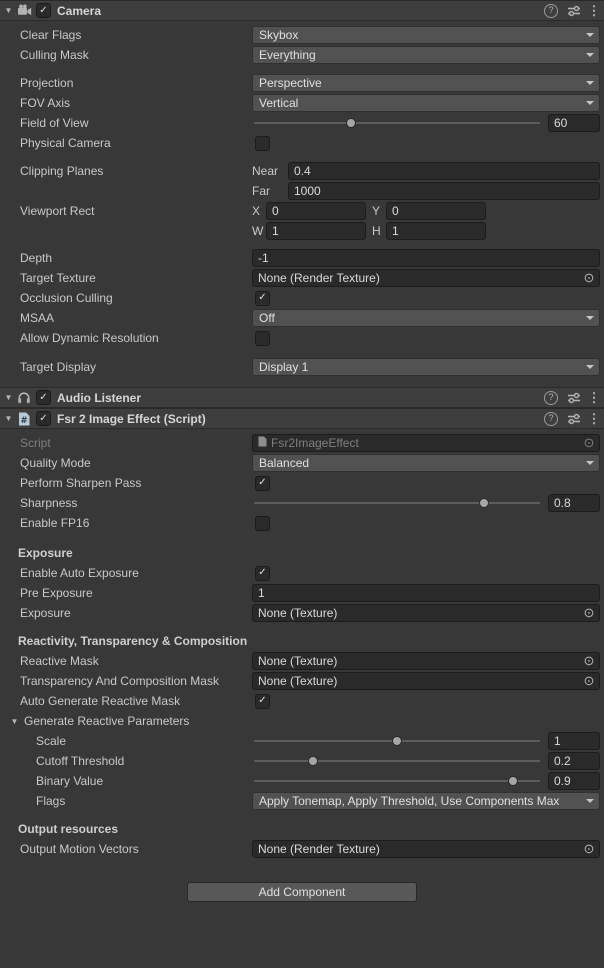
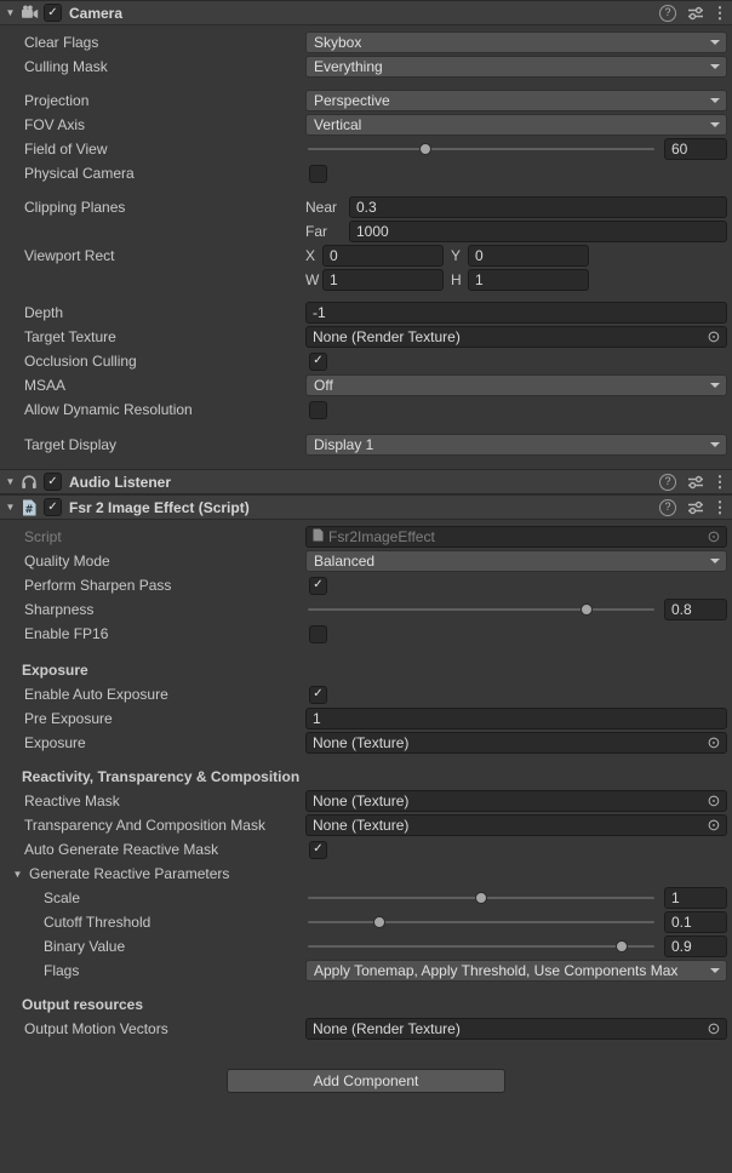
  ▼
  ✓
  Camera
  ?
  ⋮
  Clear Flags
  Skybox
  Culling Mask
  Everything
  Projection
  Perspective
  FOV Axis
  Vertical
  Field of View
  60
  Physical Camera
  Clipping Planes
  Near
- 0.4
+ 0.3
  Far
  1000
  Viewport Rect
  X
  0
  Y
  0
  W
  1
  H
  1
  Depth
  -1
  Target Texture
  None (Render Texture)
  ⊙
  Occlusion Culling
  ✓
  MSAA
  Off
  Allow Dynamic Resolution
  Target Display
  Display 1
  ▼
  ✓
  Audio Listener
  ?
  ⋮
  ▼
  #
  ✓
  Fsr 2 Image Effect (Script)
  ?
  ⋮
  Script
  Fsr2ImageEffect
  ⊙
  Quality Mode
  Balanced
  Perform Sharpen Pass
  ✓
  Sharpness
  0.8
  Enable FP16
  Exposure
  Enable Auto Exposure
  ✓
  Pre Exposure
  1
  Exposure
  None (Texture)
  ⊙
  Reactivity, Transparency & Composition
  Reactive Mask
  None (Texture)
  ⊙
  Transparency And Composition Mask
  None (Texture)
  ⊙
  Auto Generate Reactive Mask
  ✓
  ▼
  Generate Reactive Parameters
  Scale
  1
  Cutoff Threshold
- 0.2
+ 0.1
  Binary Value
  0.9
  Flags
  Apply Tonemap, Apply Threshold, Use Components Max
  Output resources
  Output Motion Vectors
  None (Render Texture)
  ⊙
  Add Component
